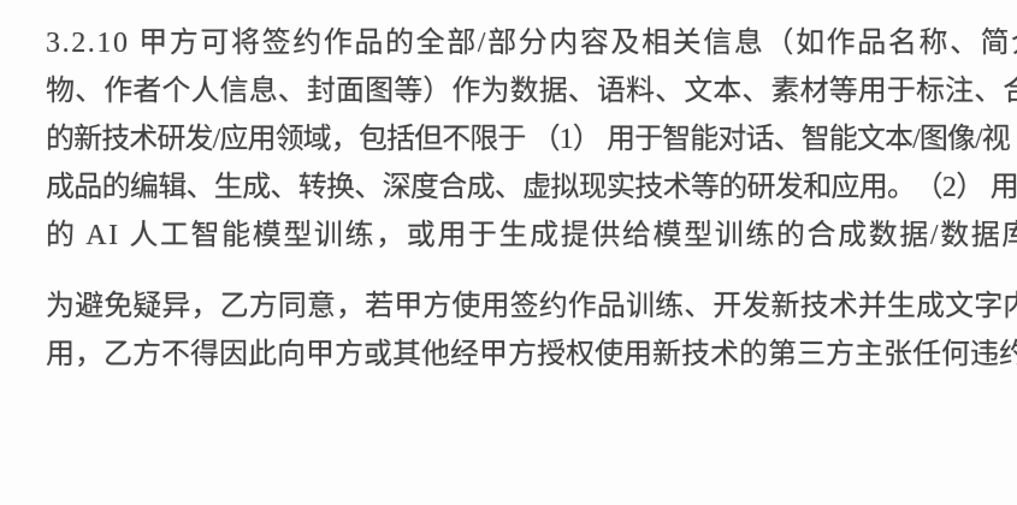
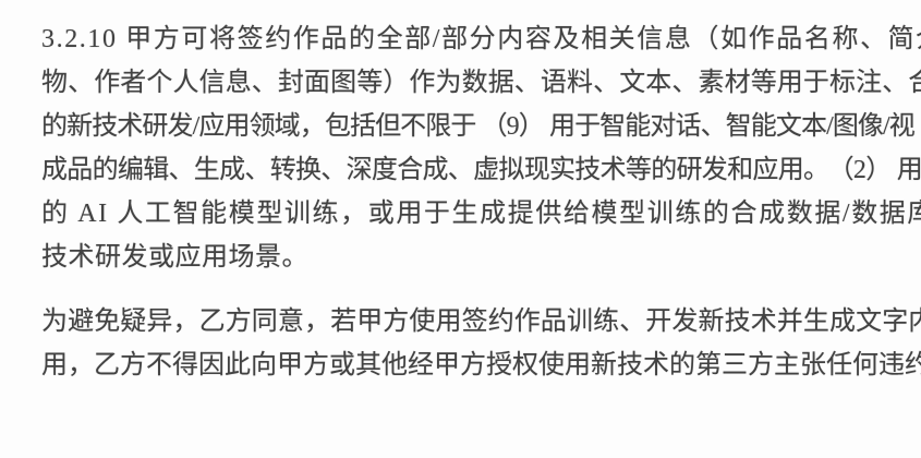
  3.2.10 甲方可将签约作品的全部/部分内容及相关信息（如作品名称、简
  物、作者个人信息、封面图等）作为数据、语料、文本、素材等用于标注、
- 的新技术研发/应用领域，包括但不限于 （1） 用于智能对话、智能文本/图像/视
+ 的新技术研发/应用领域，包括但不限于 （9） 用于智能对话、智能文本/图像/视
  成品的编辑、生成、转换、深度合成、虚拟现实技术等的研发和应用。 （2） 用
  的 AI 人工智能模型训练，或用于生成提供给模型训练的合成数据/数据
+ 技术研发或应用场景。
  为避免疑异，乙方同意，若甲方使用签约作品训练、开发新技术并生成文字
  用，乙方不得因此向甲方或其他经甲方授权使用新技术的第三方主张任何违约
